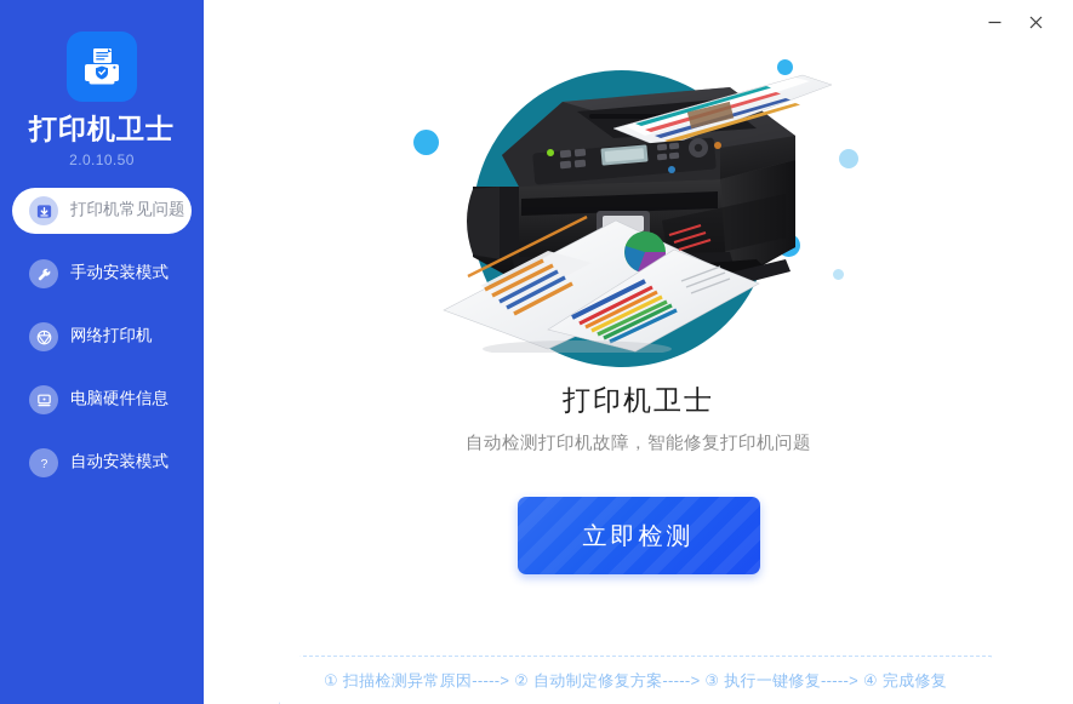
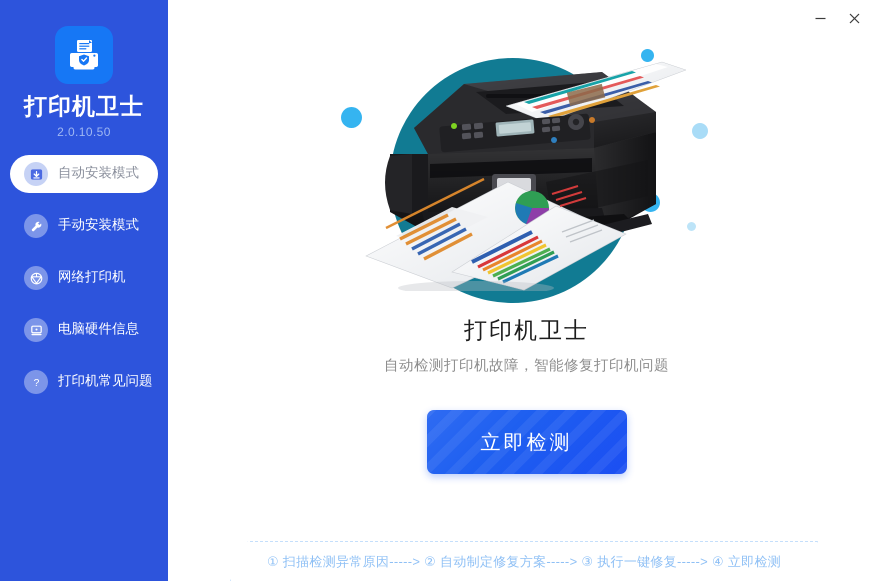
  打印机卫士
  2.0.10.50
- 打印机常见问题
+ 自动安装模式
  手动安装模式
  网络打印机
  电脑硬件信息
  ?
- 自动安装模式
+ 打印机常见问题
  打印机卫士
  自动检测打印机故障，智能修复打印机问题
  立即检测
- ① 扫描检测异常原因-----> ② 自动制定修复方案-----> ③ 执行一键修复-----> ④ 完成修复
+ ① 扫描检测异常原因-----> ② 自动制定修复方案-----> ③ 执行一键修复-----> ④ 立即检测
